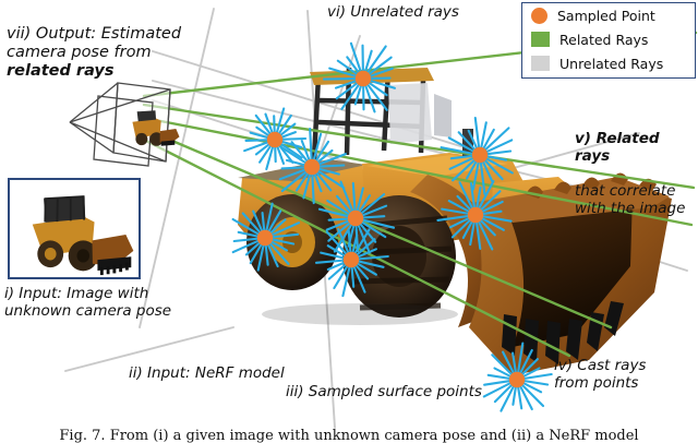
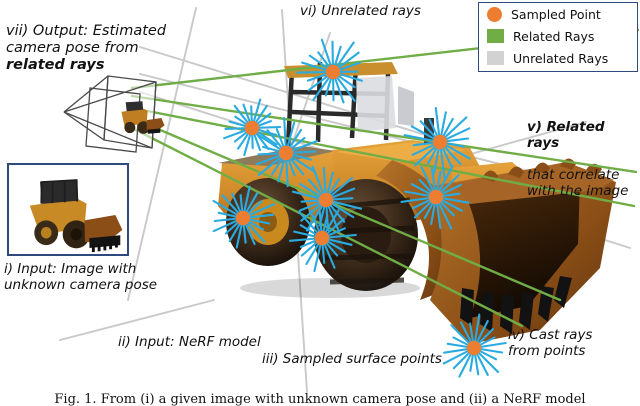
  Sampled Point
  Related Rays
  Unrelated Rays
  vii) Output: Estimated
  camera pose from related rays
  vi) Unrelated rays
  v) Related rays
  that correlate
  with the image
  i) Input: Image with
  unknown camera pose
  ii) Input: NeRF model
  iii) Sampled surface points
  iv) Cast rays
  from points
- Fig. 7. From (i) a given image with unknown camera pose and (ii) a NeRF model
+ Fig. 1. From (i) a given image with unknown camera pose and (ii) a NeRF model
